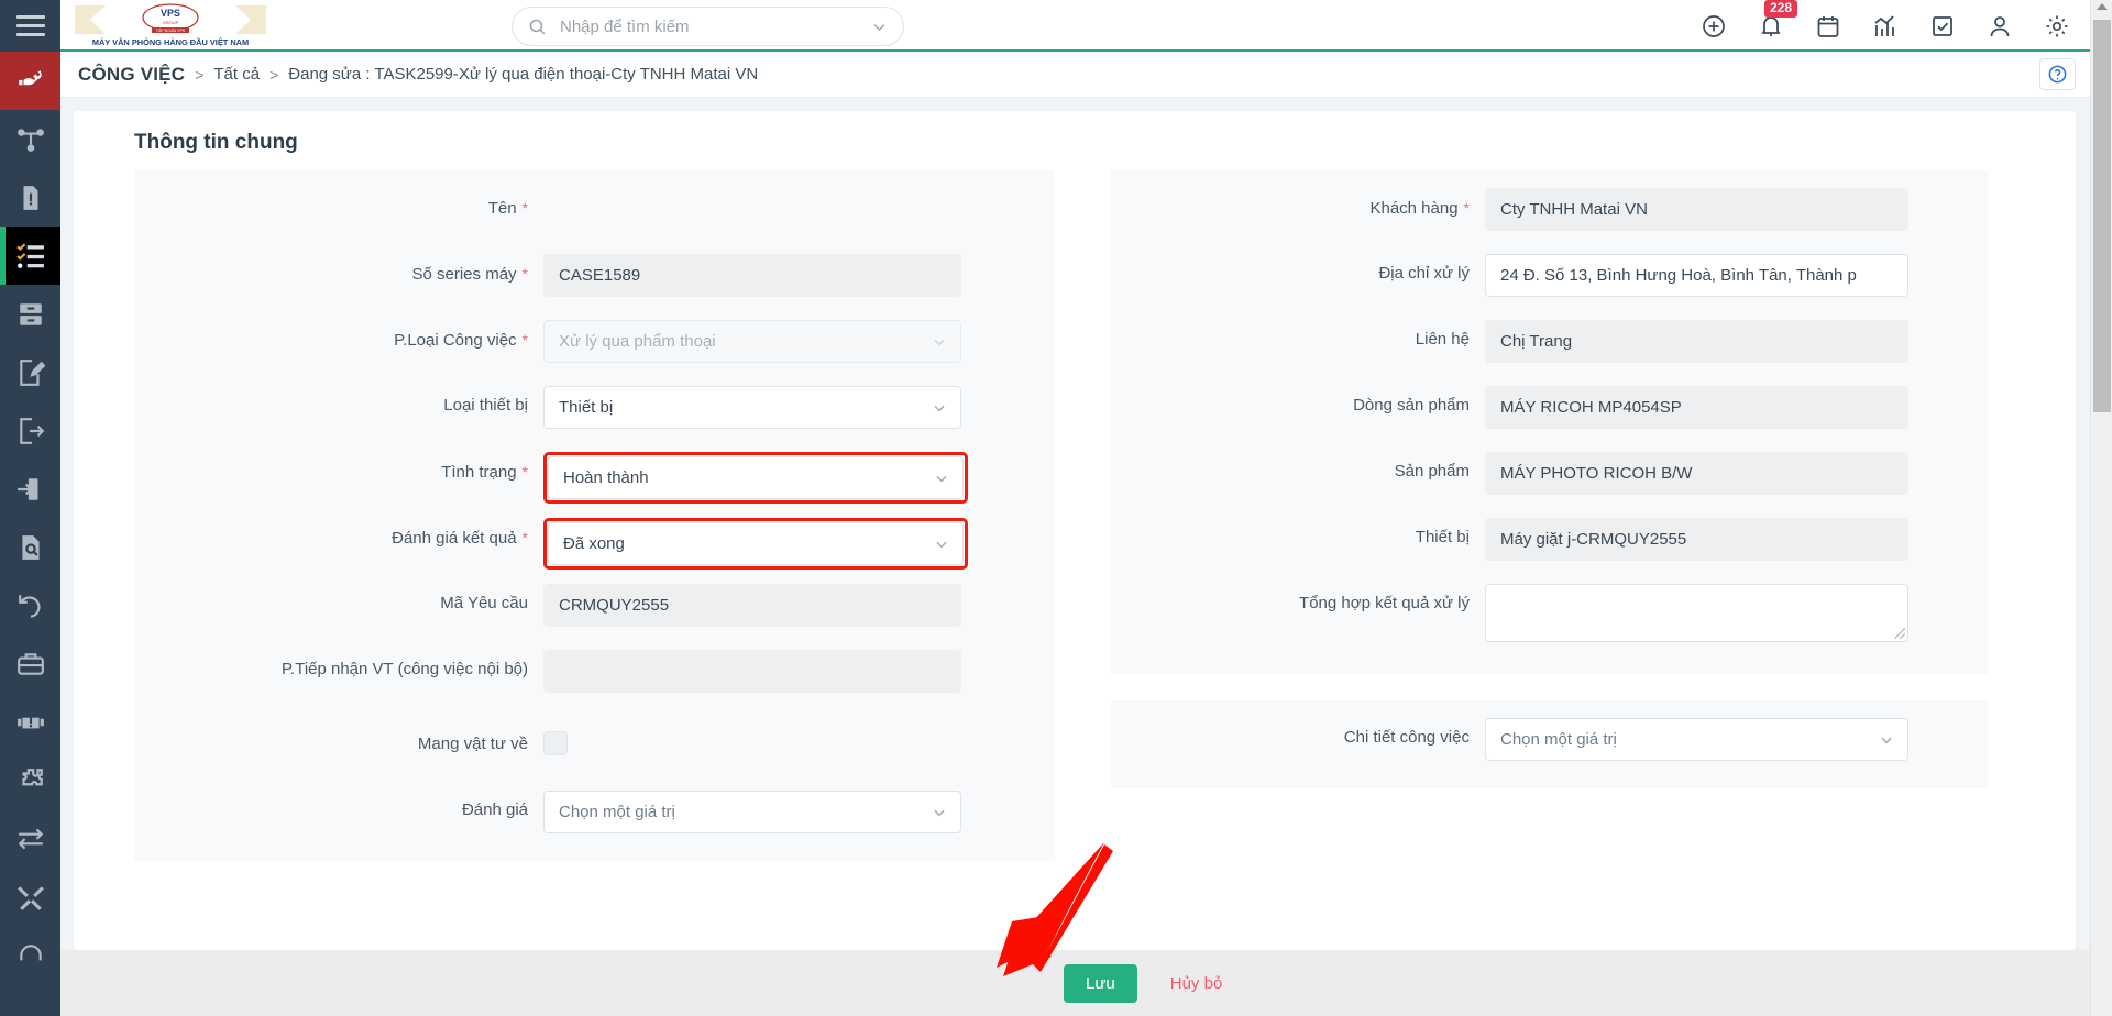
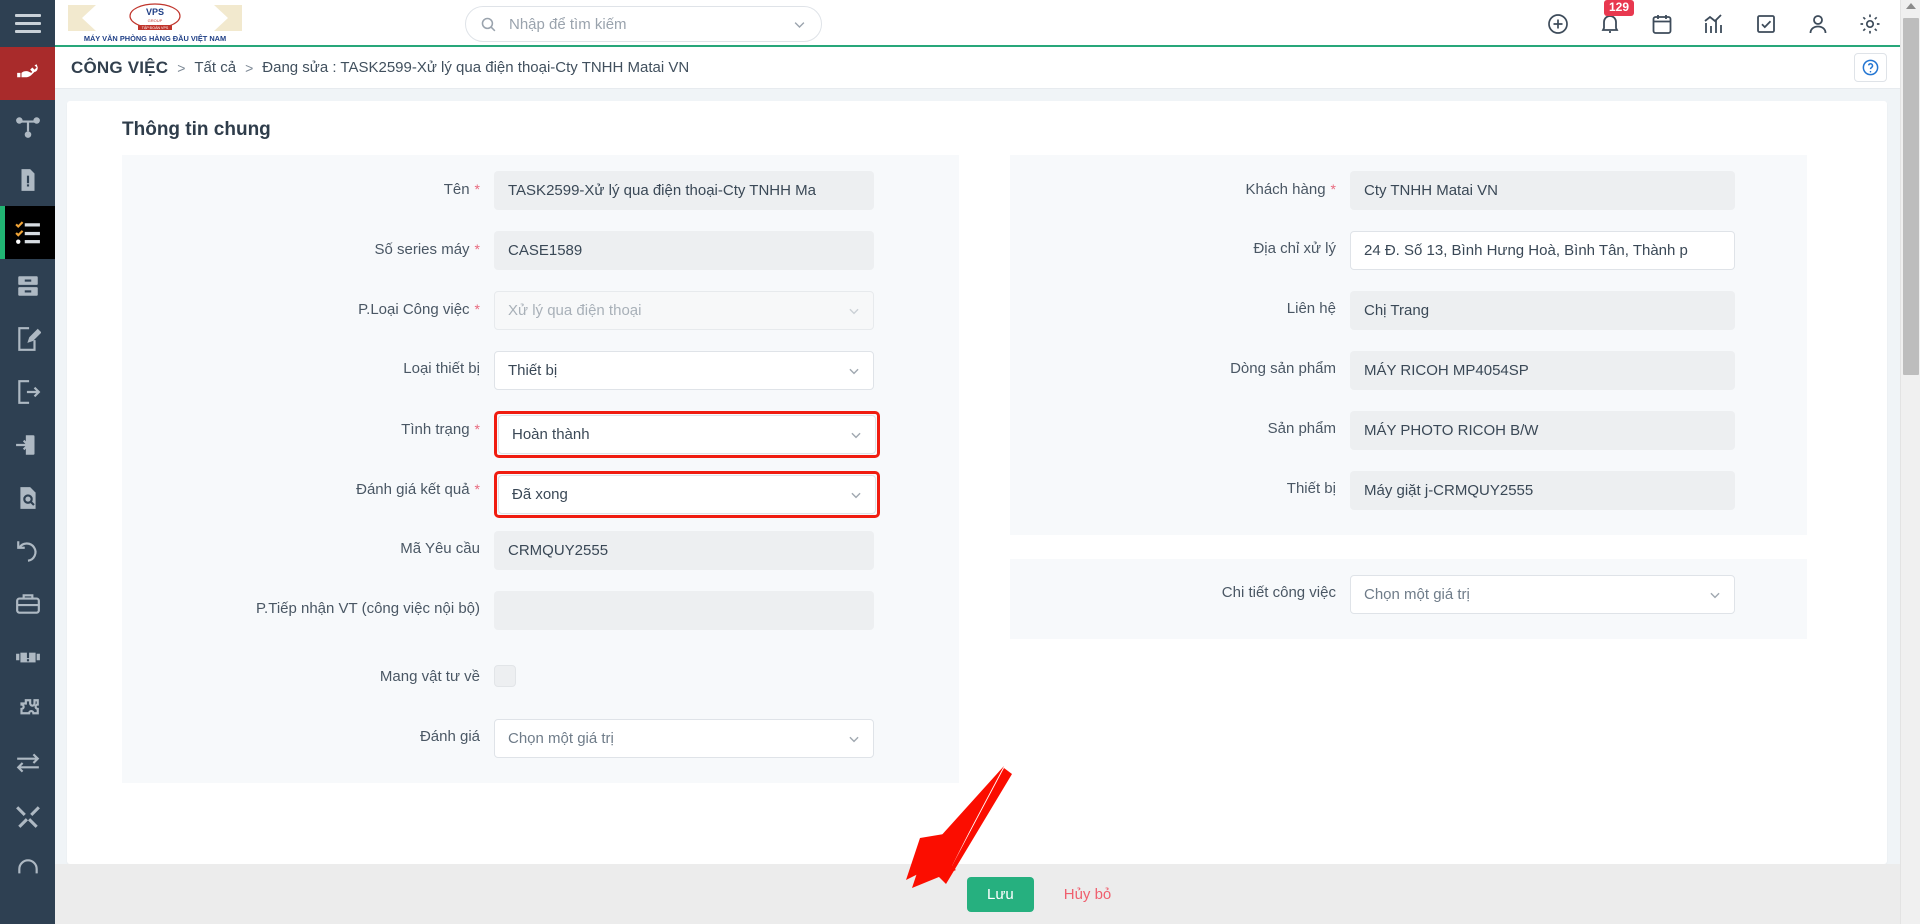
  VPS
  MÁY VĂN PHÒNG HÀNG ĐẦU VIỆT NAM
  Nhập để tìm kiếm
- 228
+ 129
  CÔNG VIỆC
  >
  Tất cả
  >
  Đang sửa : TASK2599-Xử lý qua điện thoại-Cty TNHH Matai VN
  Thông tin chung
  Tên *
+ TASK2599-Xử lý qua điện thoại-Cty TNHH Ma
  Số series máy *
  CASE1589
  P.Loại Công việc *
- Xử lý qua phẩm thoại
+ Xử lý qua điện thoại
  Loại thiết bị
  Thiết bị
  Tình trạng *
  Hoàn thành
  Đánh giá kết quả *
  Đã xong
  Mã Yêu cầu
  CRMQUY2555
  P.Tiếp nhận VT (công việc nội bộ)
  Mang vật tư về
  Đánh giá
  Chọn một giá trị
  Khách hàng *
  Cty TNHH Matai VN
  Địa chỉ xử lý
  24 Đ. Số 13, Bình Hưng Hoà, Bình Tân, Thành p
  Liên hệ
  Chị Trang
  Dòng sản phẩm
  MÁY RICOH MP4054SP
  Sản phẩm
  MÁY PHOTO RICOH B/W
  Thiết bị
  Máy giặt j-CRMQUY2555
- Tổng hợp kết quả xử lý
  Chi tiết công việc
  Chọn một giá trị
  Lưu
  Hủy bỏ
